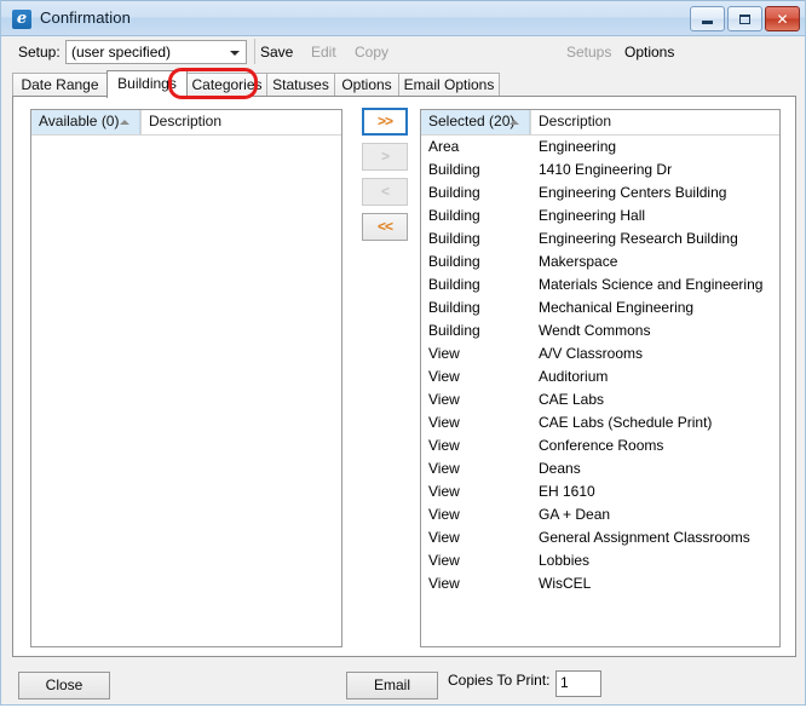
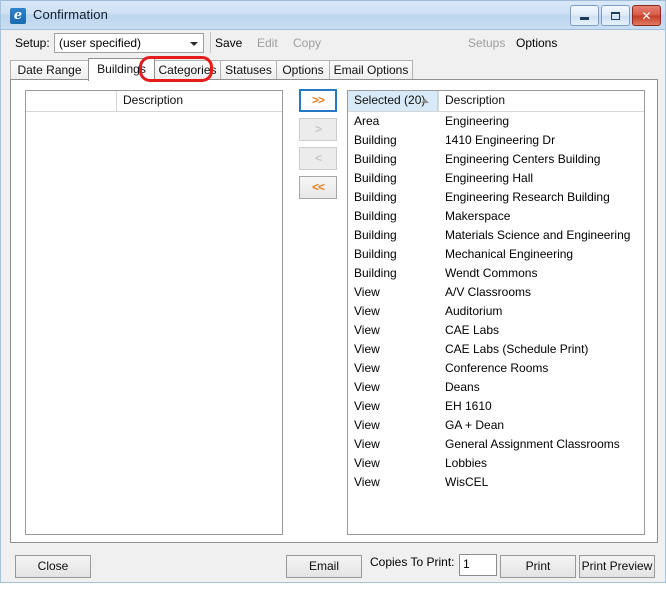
  e
  Confirmation
  ✕
  Setup:
  (user specified)
  Save
  Edit
  Copy
  Setups
  Options
  Date Range
  Buildings
  Categories
  Statuses
  Options
  Email Options
- Available (0)
  Description
  >>
  >
  <
  <<
  Selected (20)
  Description
  Area
  Engineering
  Building
  1410 Engineering Dr
  Building
  Engineering Centers Building
  Building
  Engineering Hall
  Building
  Engineering Research Building
  Building
  Makerspace
  Building
  Materials Science and Engineering
  Building
  Mechanical Engineering
  Building
  Wendt Commons
  View
  A/V Classrooms
  View
  Auditorium
  View
  CAE Labs
  View
  CAE Labs (Schedule Print)
  View
  Conference Rooms
  View
  Deans
  View
  EH 1610
  View
  GA + Dean
  View
  General Assignment Classrooms
  View
  Lobbies
  View
  WisCEL
  Close
  Email
  Copies To Print:
  1
+ Print
+ Print Preview
